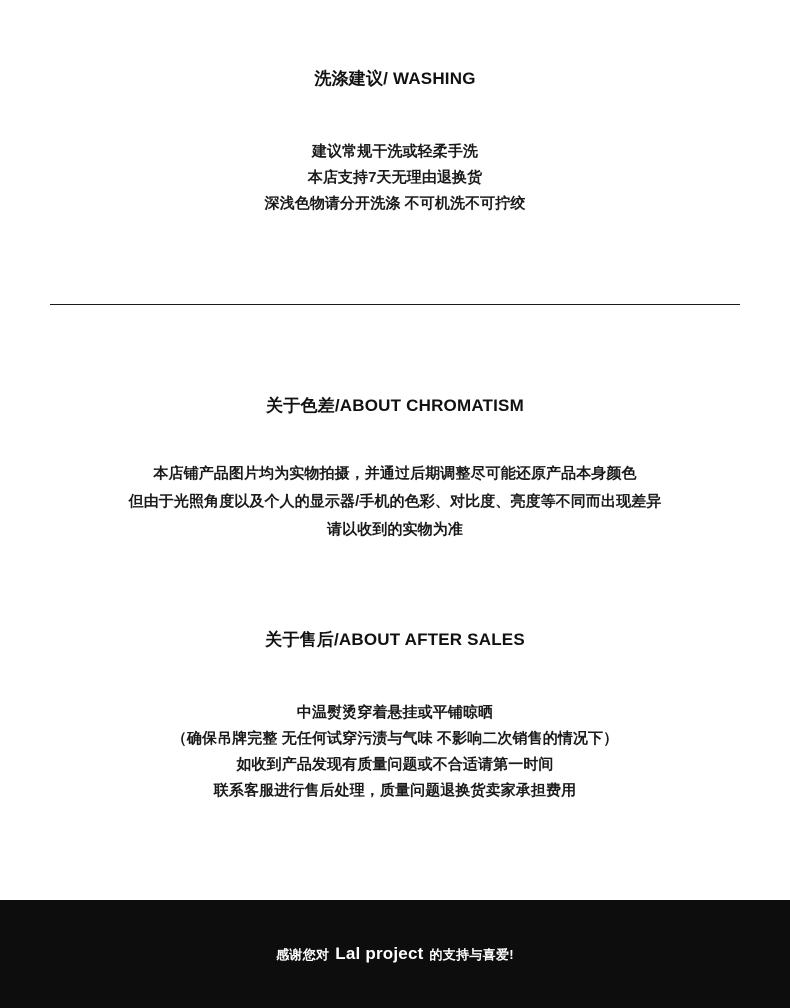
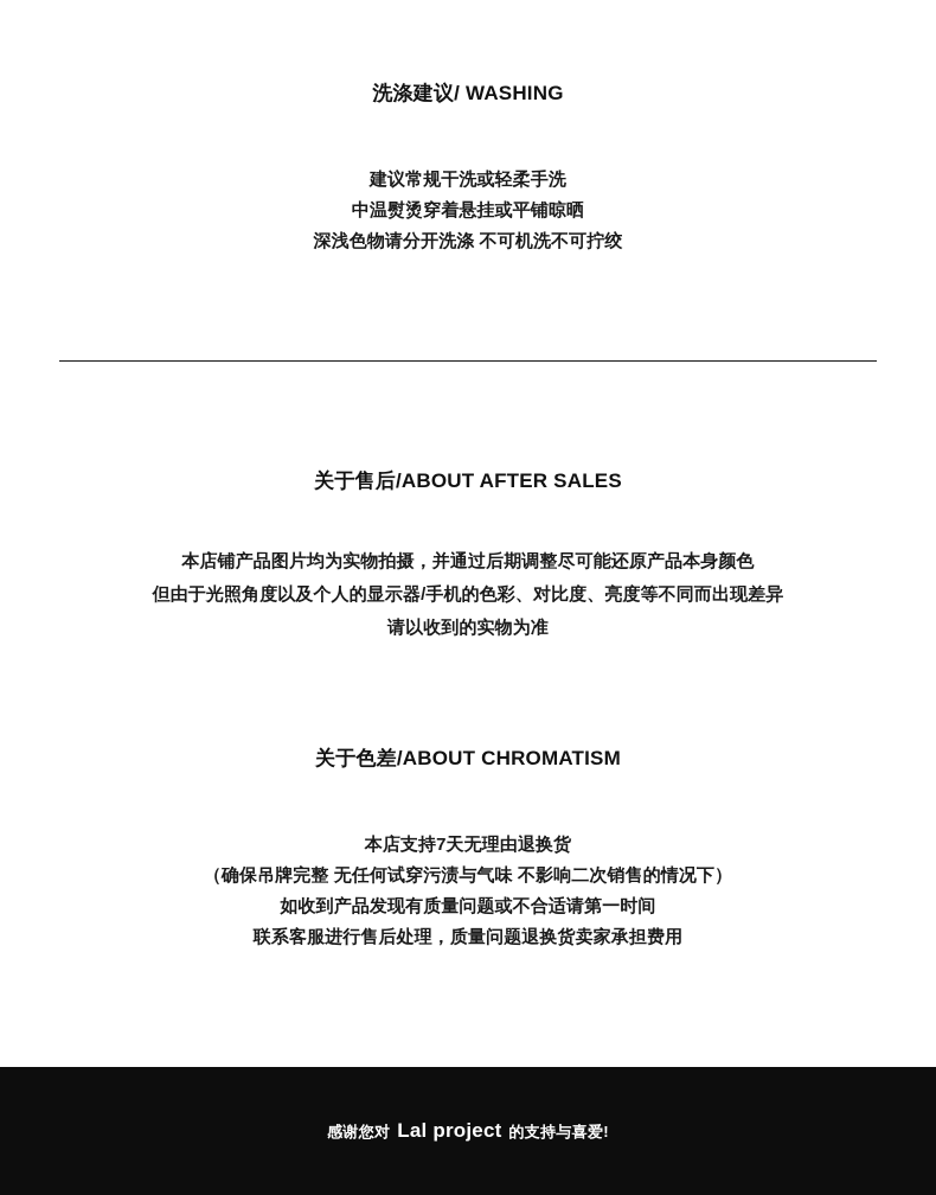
  洗涤建议/ WASHING
  建议常规干洗或轻柔手洗
- 本店支持7天无理由退换货
+ 中温熨烫穿着悬挂或平铺晾晒
  深浅色物请分开洗涤 不可机洗不可拧绞
- 关于色差/ABOUT CHROMATISM
+ 关于售后/ABOUT AFTER SALES
  本店铺产品图片均为实物拍摄，并通过后期调整尽可能还原产品本身颜色
  但由于光照角度以及个人的显示器/手机的色彩、对比度、亮度等不同而出现差异
  请以收到的实物为准
- 关于售后/ABOUT AFTER SALES
+ 关于色差/ABOUT CHROMATISM
- 中温熨烫穿着悬挂或平铺晾晒
+ 本店支持7天无理由退换货
  （确保吊牌完整 无任何试穿污渍与气味 不影响二次销售的情况下）
  如收到产品发现有质量问题或不合适请第一时间
  联系客服进行售后处理，质量问题退换货卖家承担费用
  感谢您对
  Lal project
  的支持与喜爱!
